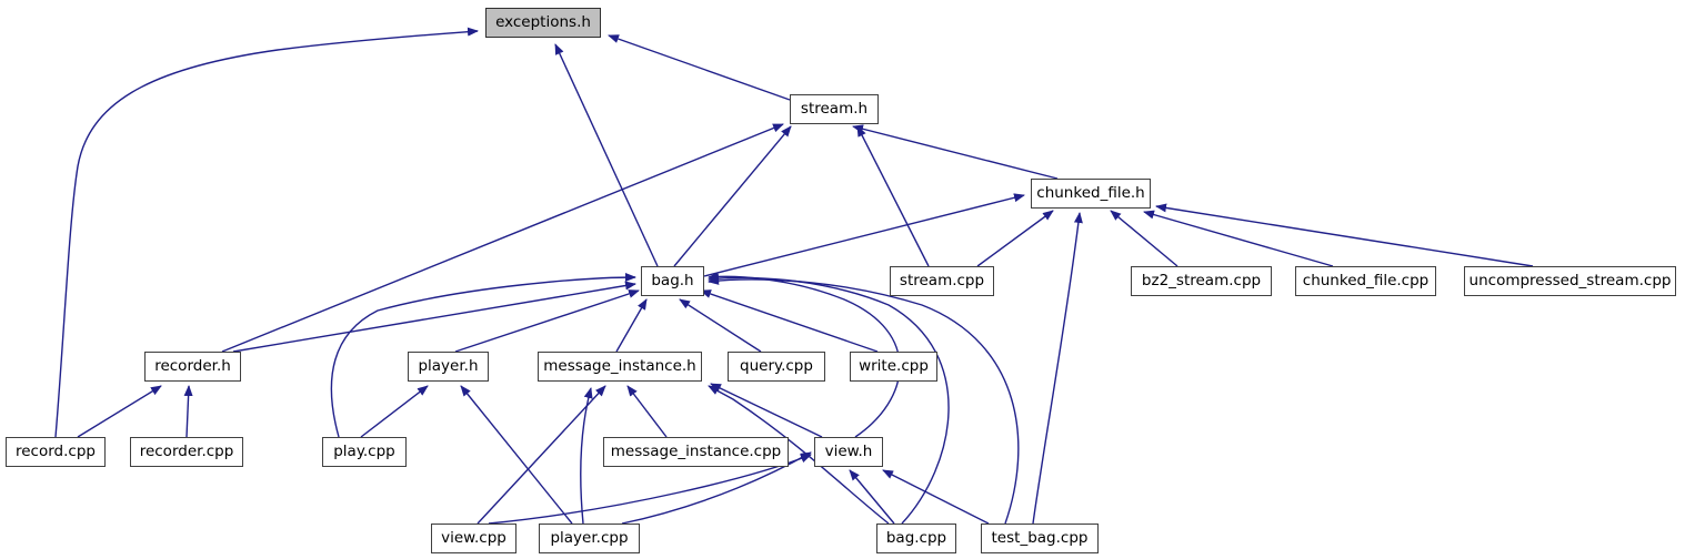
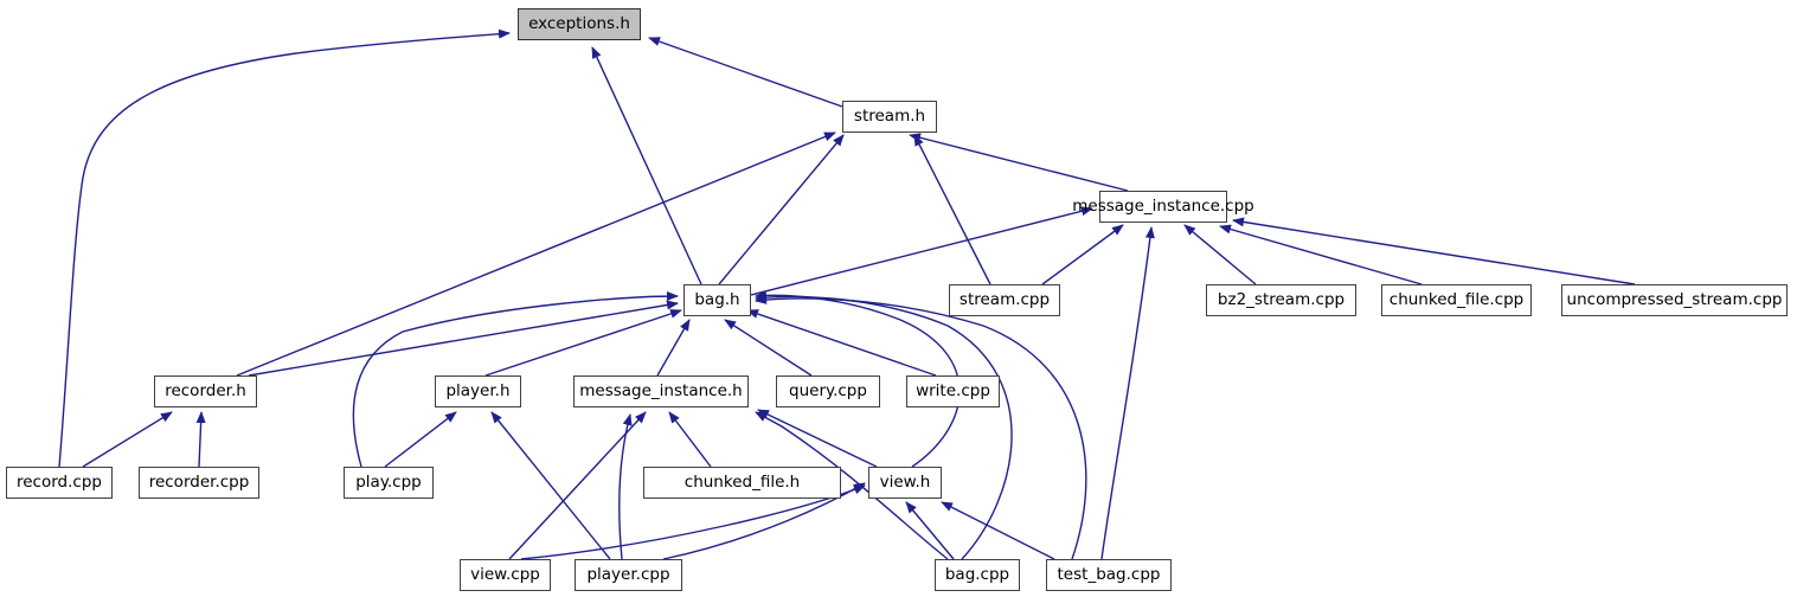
  exceptions.h
  stream.h
- chunked_file.h
+ message_instance.cpp
  bag.h
  stream.cpp
  bz2_stream.cpp
  chunked_file.cpp
  uncompressed_stream.cpp
  recorder.h
  player.h
  message_instance.h
  query.cpp
  write.cpp
  record.cpp
  recorder.cpp
  play.cpp
- message_instance.cpp
+ chunked_file.h
  view.h
  view.cpp
  player.cpp
  bag.cpp
  test_bag.cpp
